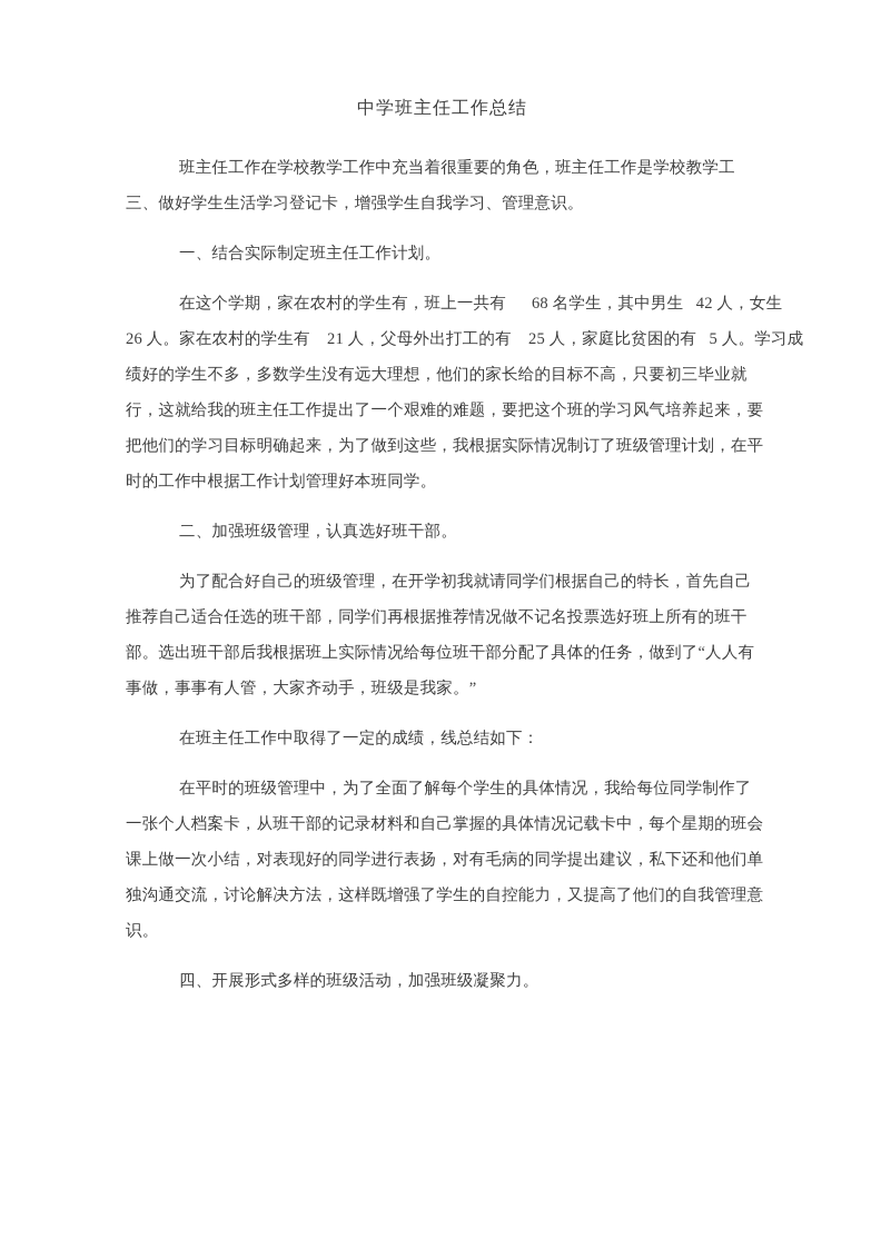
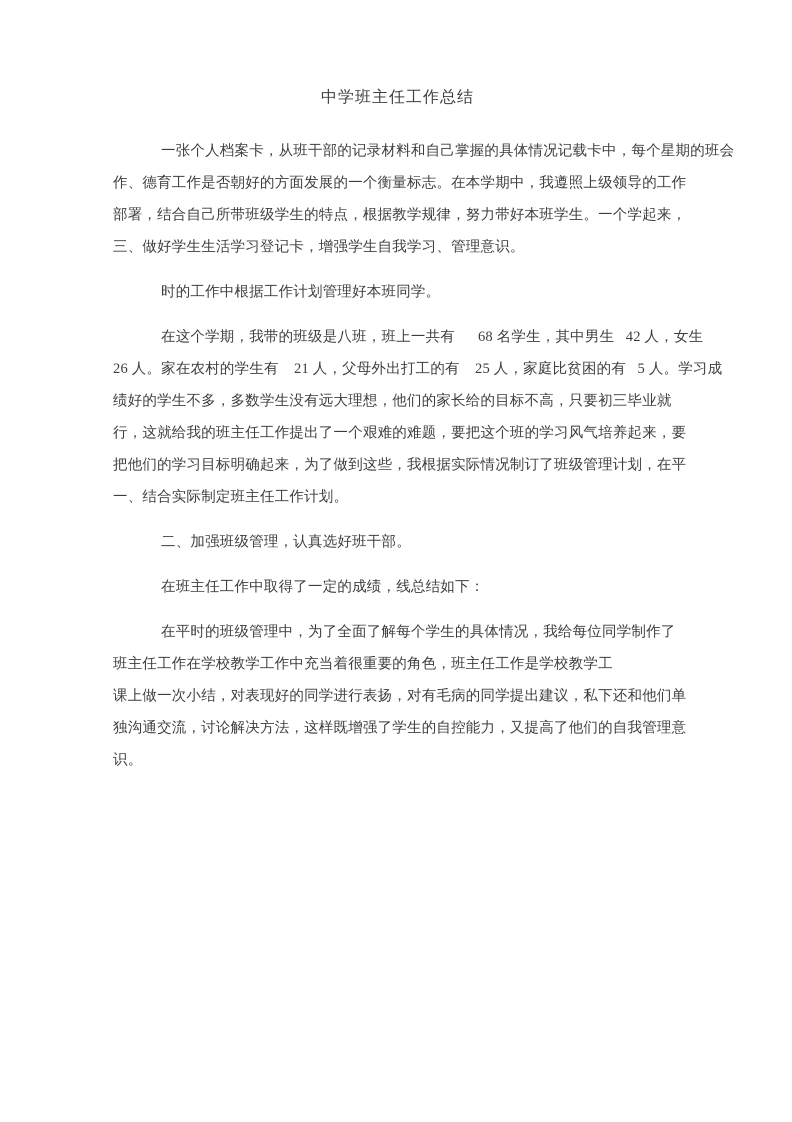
  中学班主任工作总结
- 班主任工作在学校教学工作中充当着很重要的角色，班主任工作是学校教学工
+ 一张个人档案卡，从班干部的记录材料和自己掌握的具体情况记载卡中，每个星期的班会
+ 作、德育工作是否朝好的方面发展的一个衡量标志。在本学期中，我遵照上级领导的工作
+ 部署，结合自己所带班级学生的特点，根据教学规律，努力带好本班学生。一个学起来，
  三、做好学生生活学习登记卡，增强学生自我学习、管理意识。
- 一、结合实际制定班主任工作计划。
+ 时的工作中根据工作计划管理好本班同学。
- 在这个学期，家在农村的学生有，班上一共有 68 名学生，其中男生 42 人，女生
+ 在这个学期，我带的班级是八班，班上一共有 68 名学生，其中男生 42 人，女生
  26 人。家在农村的学生有 21 人，父母外出打工的有 25 人，家庭比贫困的有 5 人。学习成
  绩好的学生不多，多数学生没有远大理想，他们的家长给的目标不高，只要初三毕业就
  行，这就给我的班主任工作提出了一个艰难的难题，要把这个班的学习风气培养起来，要
  把他们的学习目标明确起来，为了做到这些，我根据实际情况制订了班级管理计划，在平
- 时的工作中根据工作计划管理好本班同学。
+ 一、结合实际制定班主任工作计划。
  二、加强班级管理，认真选好班干部。
- 为了配合好自己的班级管理，在开学初我就请同学们根据自己的特长，首先自己
- 推荐自己适合任选的班干部，同学们再根据推荐情况做不记名投票选好班上所有的班干
- 部。选出班干部后我根据班上实际情况给每位班干部分配了具体的任务，做到了“人人有
- 事做，事事有人管，大家齐动手，班级是我家。”
  在班主任工作中取得了一定的成绩，线总结如下：
  在平时的班级管理中，为了全面了解每个学生的具体情况，我给每位同学制作了
- 一张个人档案卡，从班干部的记录材料和自己掌握的具体情况记载卡中，每个星期的班会
+ 班主任工作在学校教学工作中充当着很重要的角色，班主任工作是学校教学工
  课上做一次小结，对表现好的同学进行表扬，对有毛病的同学提出建议，私下还和他们单
  独沟通交流，讨论解决方法，这样既增强了学生的自控能力，又提高了他们的自我管理意
  识。
- 四、开展形式多样的班级活动，加强班级凝聚力。
